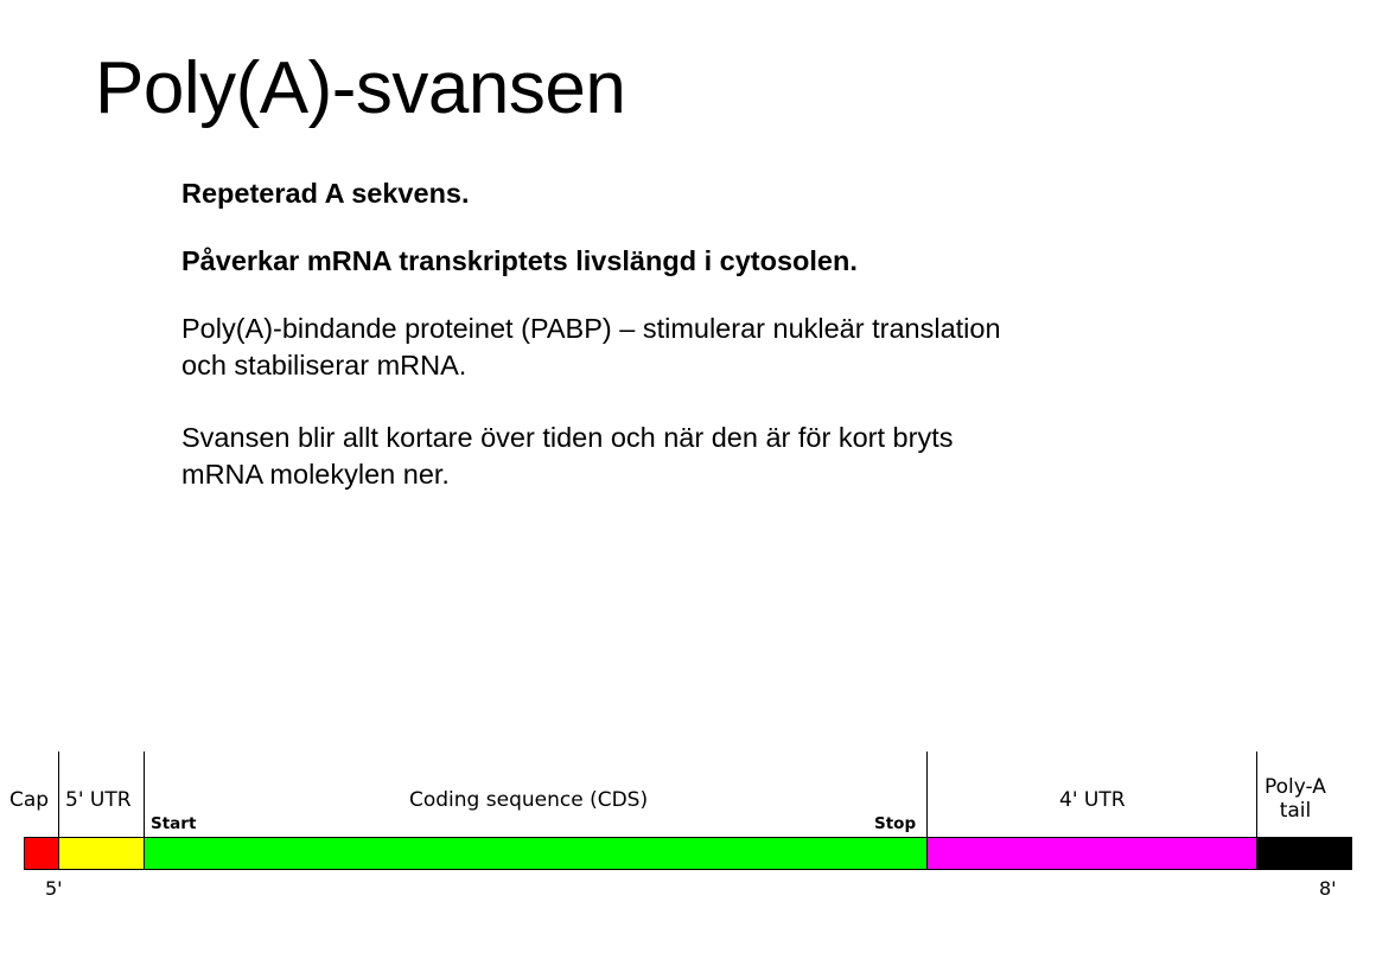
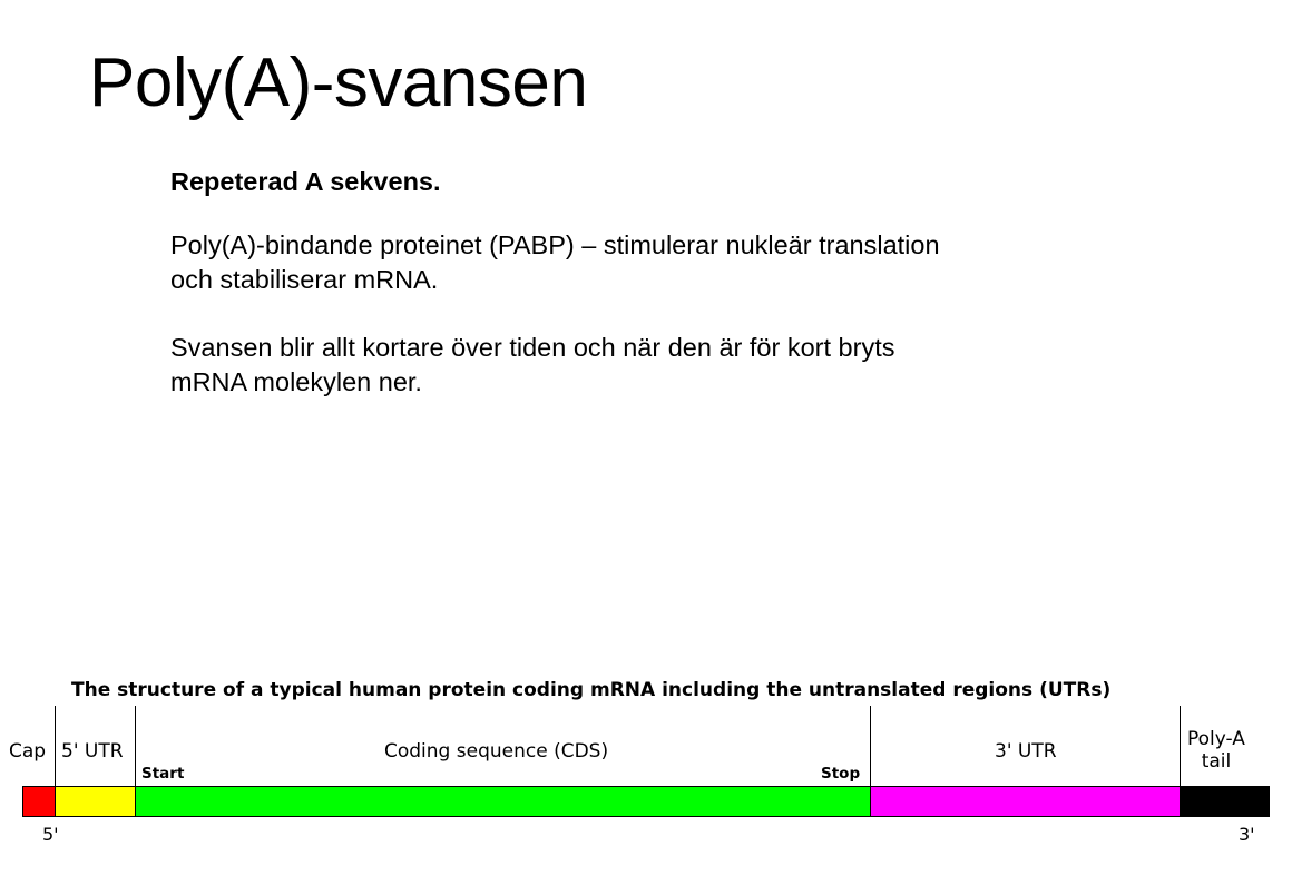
  Poly(A)-svansen
  Repeterad A sekvens.
- Påverkar mRNA transkriptets livslängd i cytosolen.
  Poly(A)-bindande proteinet (PABP) – stimulerar nukleär translation
  och stabiliserar mRNA.
  Svansen blir allt kortare över tiden och när den är för kort bryts
  mRNA molekylen ner.
+ The structure of a typical human protein coding mRNA including the untranslated regions (UTRs)
  Cap
  5' UTR
  Start
  Coding sequence (CDS)
  Stop
- 4' UTR
+ 3' UTR
  Poly-A
  tail
  5'
- 8'
+ 3'
